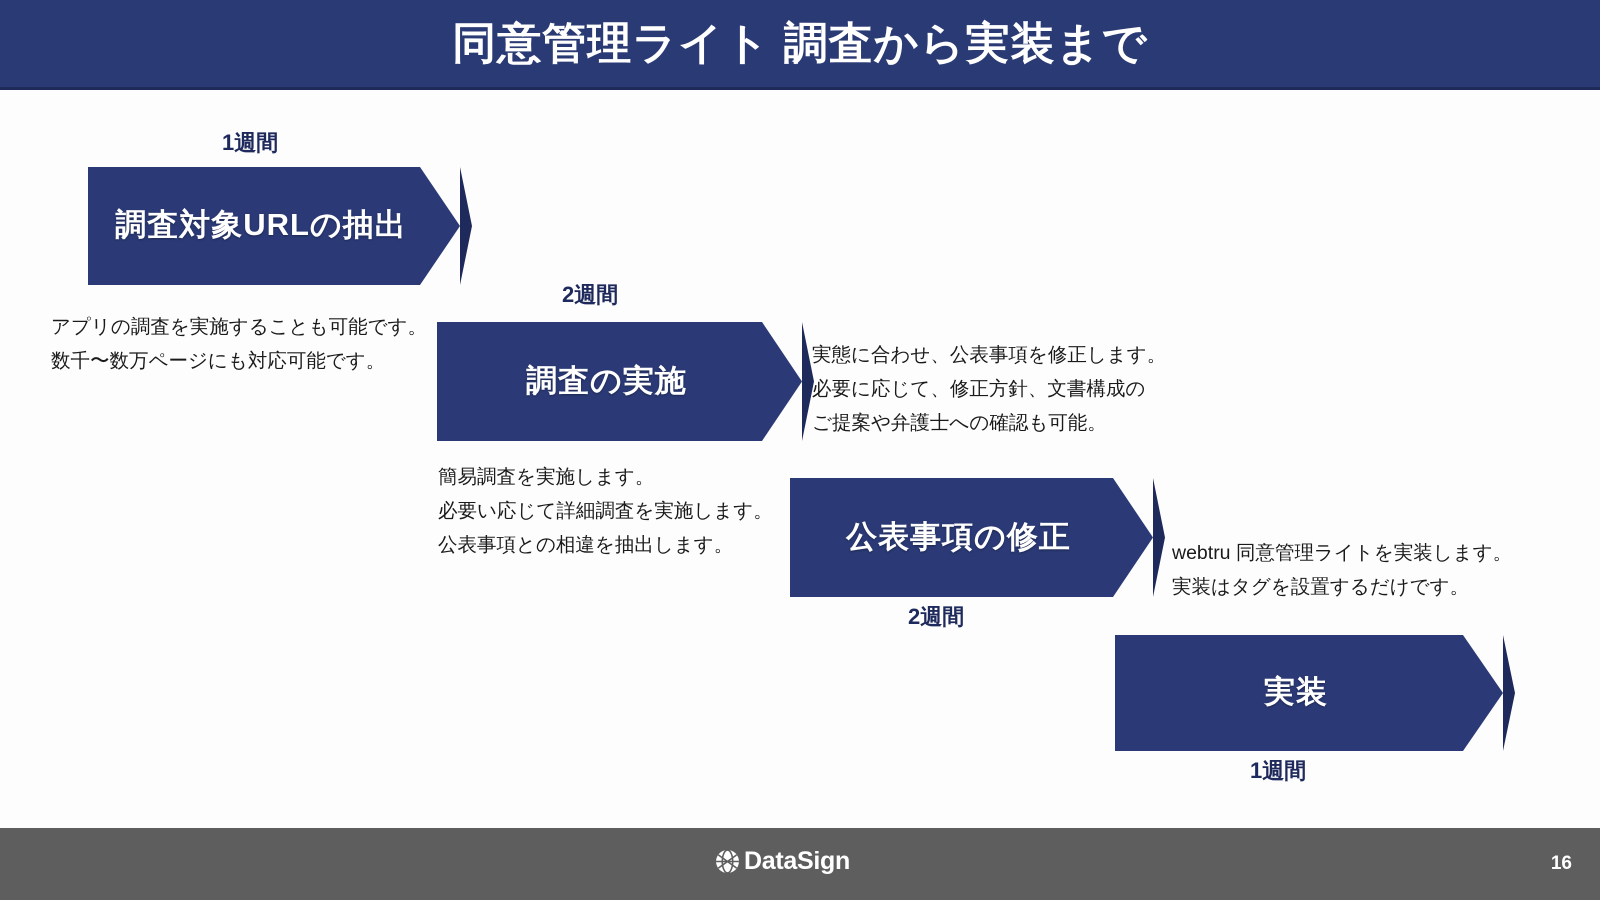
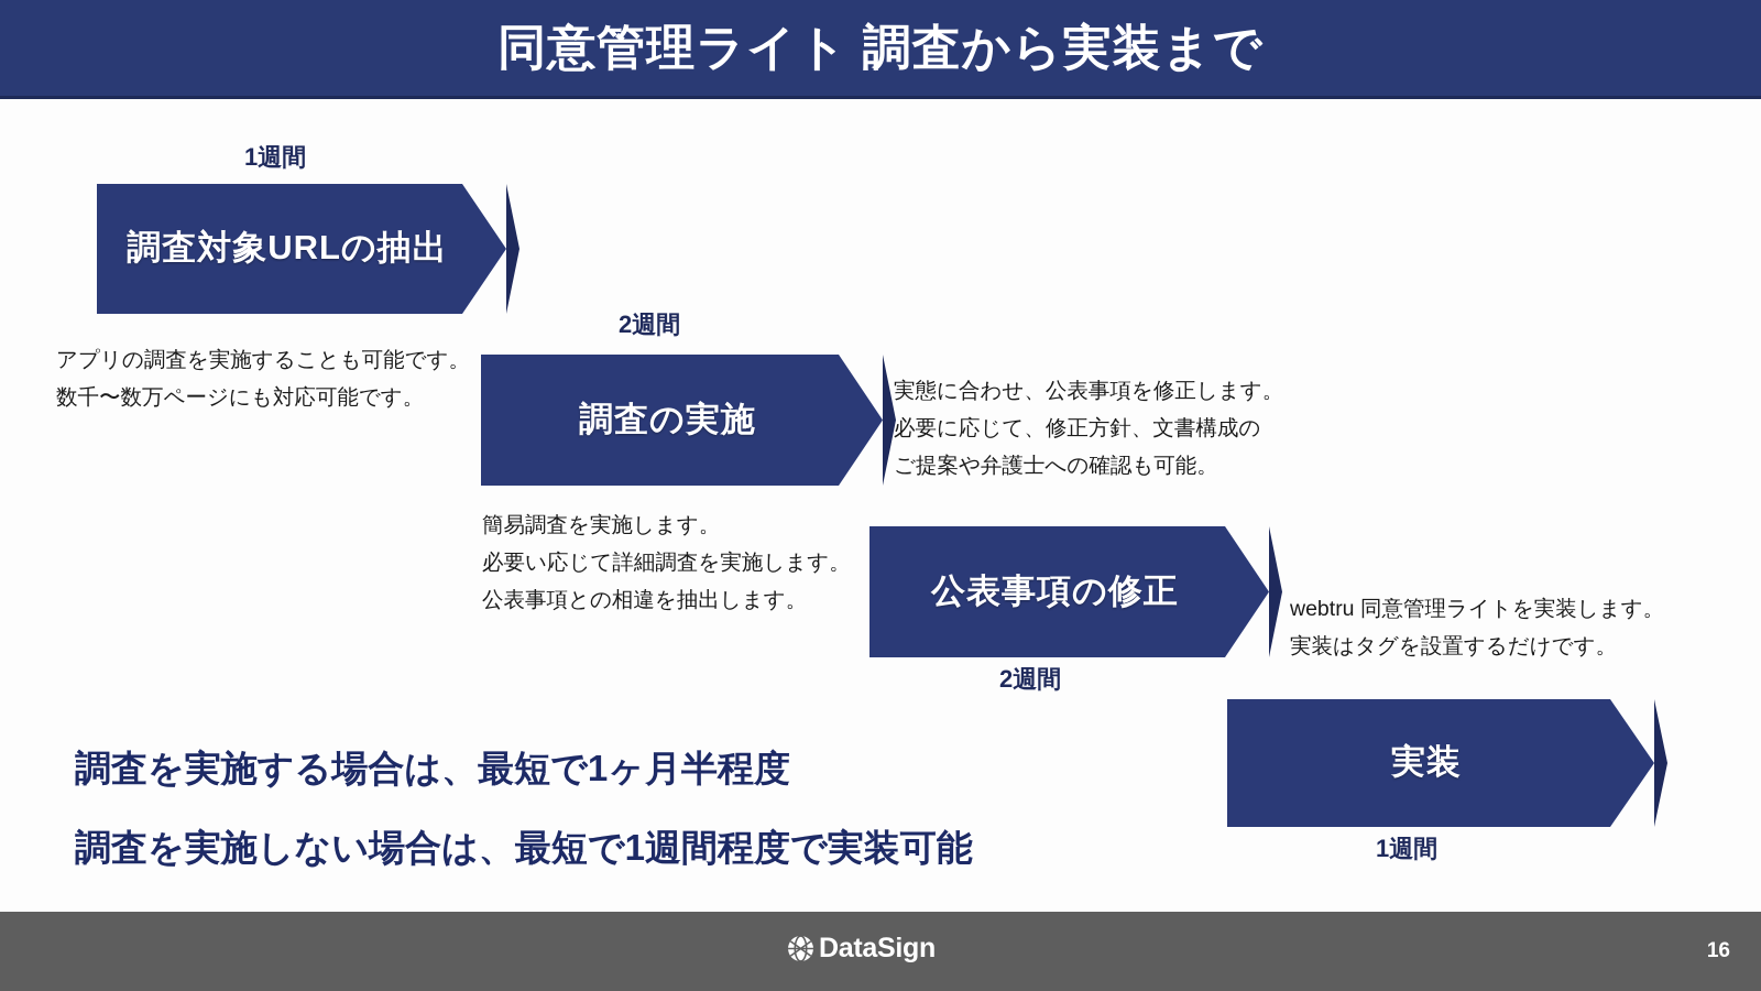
  同意管理ライト 調査から実装まで
  1週間
  調査対象URLの抽出
  アプリの調査を実施することも可能です。
  数千〜数万ページにも対応可能です。
  2週間
  調査の実施
  実態に合わせ、公表事項を修正します。
  必要に応じて、修正方針、文書構成の
  ご提案や弁護士への確認も可能。
  公表事項の修正
  2週間
  簡易調査を実施します。
  必要い応じて詳細調査を実施します。
  公表事項との相違を抽出します。
  実装
  1週間
  webtru 同意管理ライトを実装します。
  実装はタグを設置するだけです。
+ 調査を実施する場合は、最短で1ヶ月半程度
+ 調査を実施しない場合は、最短で1週間程度で実装可能
  DataSign
  16
